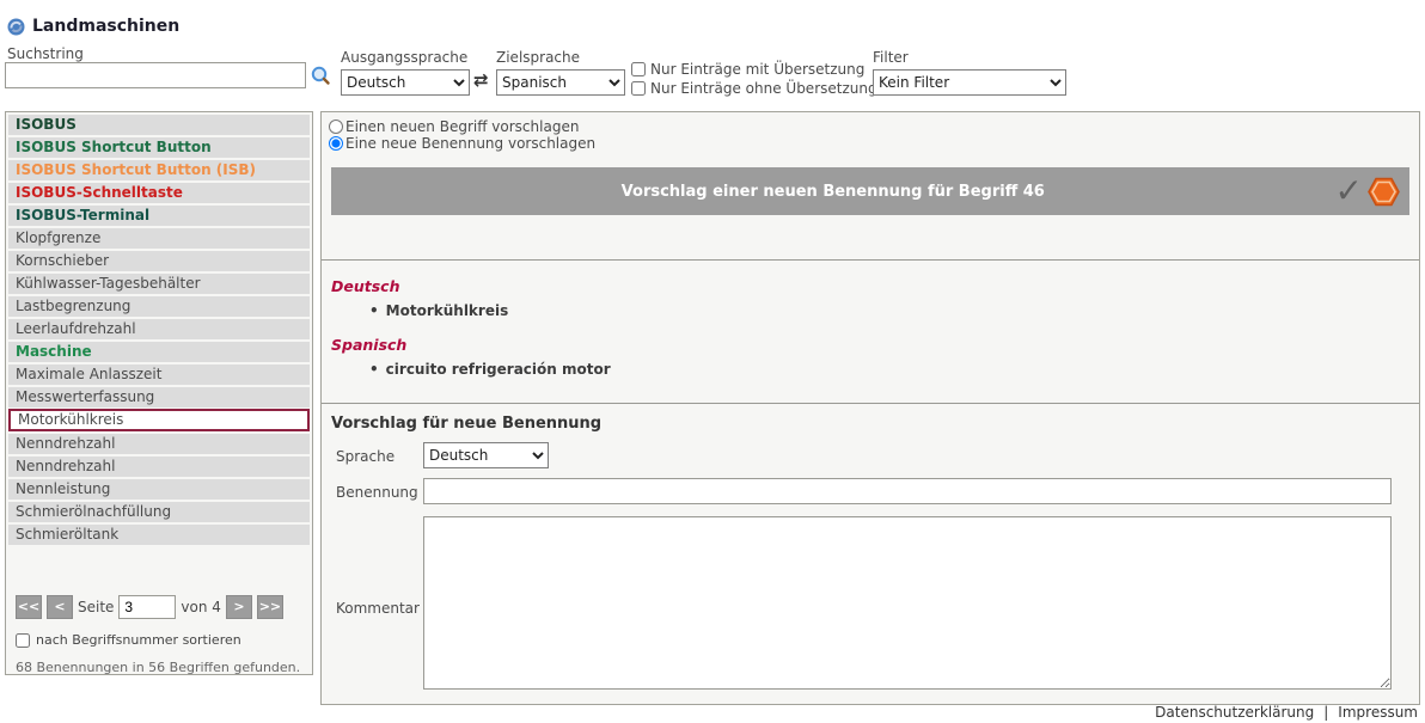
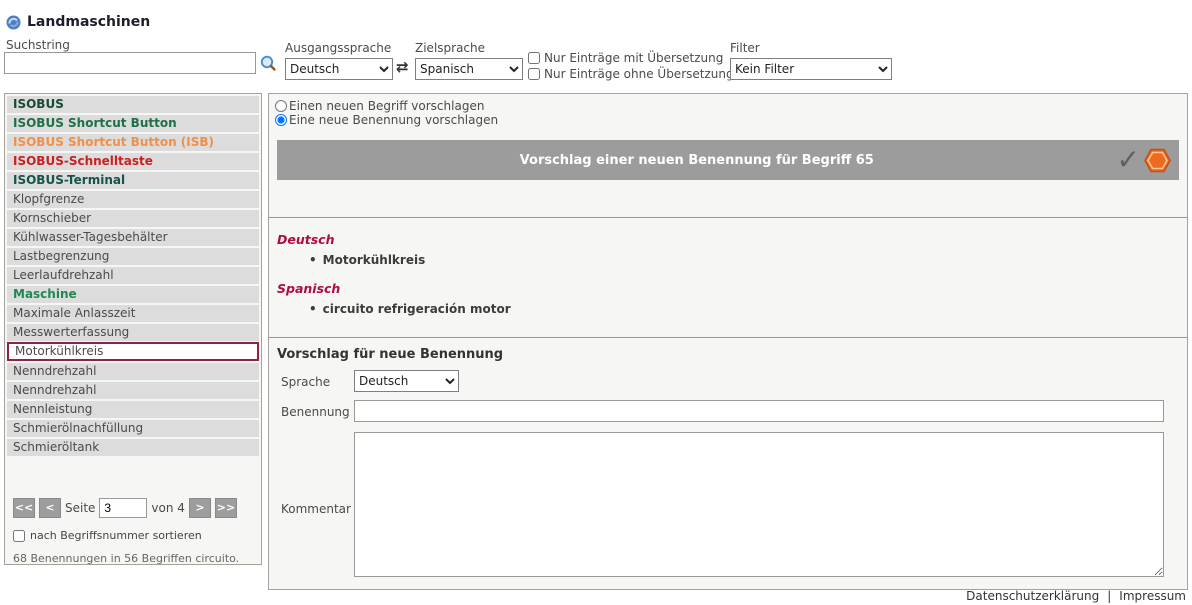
  Landmaschinen
  Suchstring
  Ausgangssprache
  Deutsch
  ⇄
  Zielsprache
  Spanisch
  Nur Einträge mit Übersetzung
  Nur Einträge ohne Übersetzun
  Filter
  Kein Filter
  ISOBUS
  ISOBUS Shortcut Button
  ISOBUS Shortcut Button (ISB)
  ISOBUS-Schnelltaste
  ISOBUS-Terminal
  Klopfgrenze
  Kornschieber
  Kühlwasser-Tagesbehälter
  Lastbegrenzung
  Leerlaufdrehzahl
  Maschine
  Maximale Anlasszeit
  Messwerterfassung
  Motorkühlkreis
  Nenndrehzahl
  Nenndrehzahl
  Nennleistung
  Schmierölnachfüllung
  Schmieröltank
  <<
  <
  Seite
  3
  von 4
  >
  >>
  nach Begriffsnummer sortieren
- 68 Benennungen in 56 Begriffen gefunden.
+ 68 Benennungen in 56 Begriffen circuito.
  Einen neuen Begriff vorschlagen
  Eine neue Benennung vorschlagen
- Vorschlag einer neuen Benennung für Begriff 46
+ Vorschlag einer neuen Benennung für Begriff 65
  ✓
  Deutsch
  • Motorkühlkreis
  Spanisch
  • circuito refrigeración motor
  Vorschlag für neue Benennung
  Sprache
  Deutsch
  Benennung
  Kommentar
  Datenschutzerklärung
  |
  Impressum
